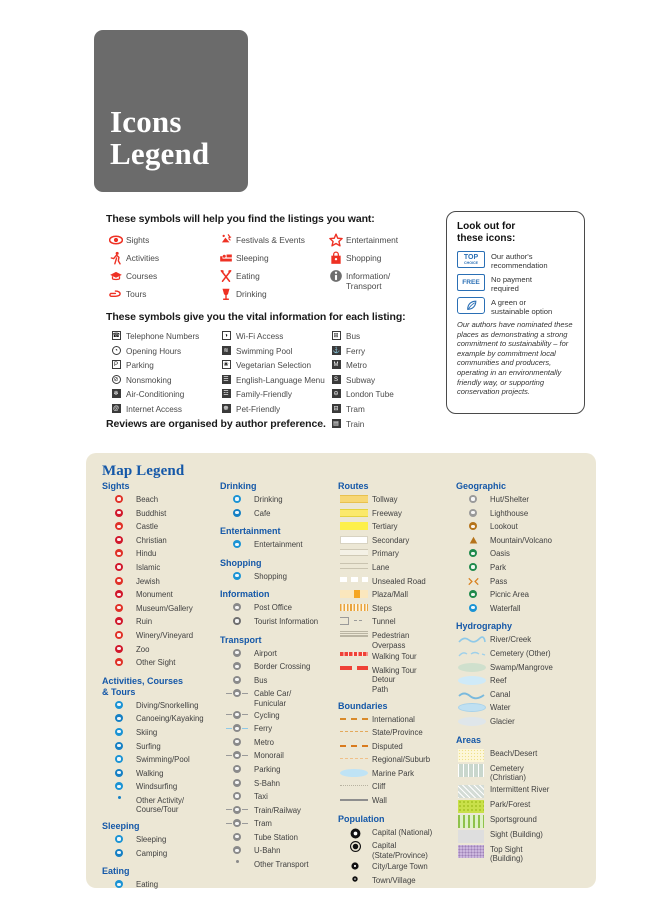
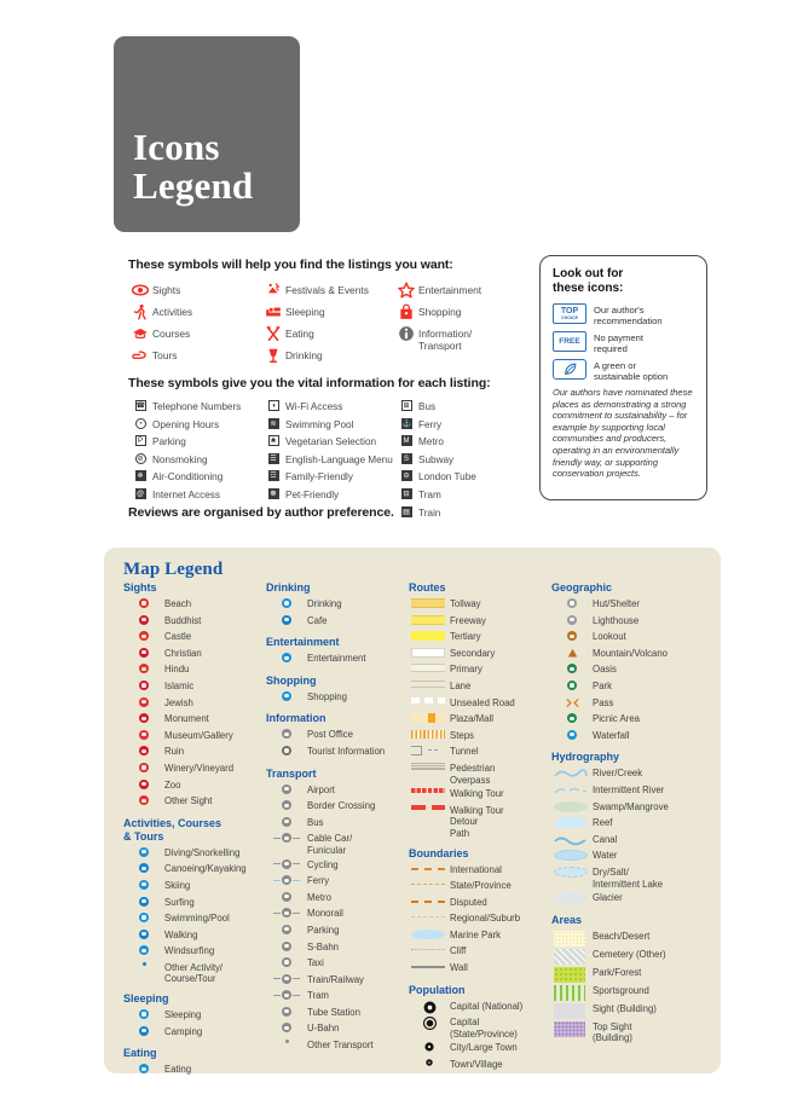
  Icons
  Legend
  These symbols will help you find the listings you want:
  Sights
  Activities
  Courses
  Tours
  Festivals & Events
  Sleeping
  Eating
  Drinking
  Entertainment
  Shopping
  Information/
  Transport
  These symbols give you the vital information for each listing:
  Telephone Numbers
  Opening Hours
  Parking
  Nonsmoking
  Air-Conditioning
  Internet Access
  Wi-Fi Access
  Swimming Pool
  Vegetarian Selection
  English-Language Menu
  Family-Friendly
  Pet-Friendly
  Bus
  Ferry
  Metro
  Subway
  London Tube
  Tram
  Train
  Reviews are organised by author preference.
  Look out for
  these icons:
  Our author's
  recommendation
  No payment
  required
  A green or
  sustainable option
- Our authors have nominated these places as demonstrating a strong commitment to sustainability – for example by commitment local communities and producers, operating in an environmentally friendly way, or supporting conservation projects.
+ Our authors have nominated these places as demonstrating a strong commitment to sustainability – for example by supporting local communities and producers, operating in an environmentally friendly way, or supporting conservation projects.
  Map Legend
  Sights
  Beach
  Buddhist
  Castle
  Christian
  Hindu
  Islamic
  Jewish
  Monument
  Museum/Gallery
  Ruin
  Winery/Vineyard
  Zoo
  Other Sight
  Activities, Courses
  & Tours
  Diving/Snorkelling
  Canoeing/Kayaking
  Skiing
  Surfing
  Swimming/Pool
  Walking
  Windsurfing
  Other Activity/
  Course/Tour
  Sleeping
  Sleeping
  Camping
  Eating
  Eating
  Drinking
  Drinking
  Cafe
  Entertainment
  Entertainment
  Shopping
  Shopping
  Information
  Post Office
  Tourist Information
  Transport
  Airport
  Border Crossing
  Bus
  Cable Car/
  Funicular
  Cycling
  Ferry
  Metro
  Monorail
  Parking
  S-Bahn
  Taxi
  Train/Railway
  Tram
  Tube Station
  U-Bahn
  Other Transport
  Routes
  Tollway
  Freeway
  Tertiary
  Secondary
  Primary
  Lane
  Unsealed Road
  Plaza/Mall
  Steps
  Tunnel
  Pedestrian
  Overpass
  Walking Tour
  Walking Tour
  Detour
  Path
  Boundaries
  International
  State/Province
  Disputed
  Regional/Suburb
  Marine Park
  Cliff
  Wall
  Population
  Capital (National)
  Capital
  (State/Province)
  City/Large Town
  Town/Village
  Geographic
  Hut/Shelter
  Lighthouse
  Lookout
  Mountain/Volcano
  Oasis
  Park
  Pass
  Picnic Area
  Waterfall
  Hydrography
  River/Creek
- Cemetery (Other)
+ Intermittent River
  Swamp/Mangrove
  Reef
  Canal
  Water
+ Dry/Salt/
+ Intermittent Lake
  Glacier
  Areas
  Beach/Desert
- Cemetery
- (Christian)
- Intermittent River
+ Cemetery (Other)
  Park/Forest
  Sportsground
  Sight (Building)
  Top Sight
  (Building)
